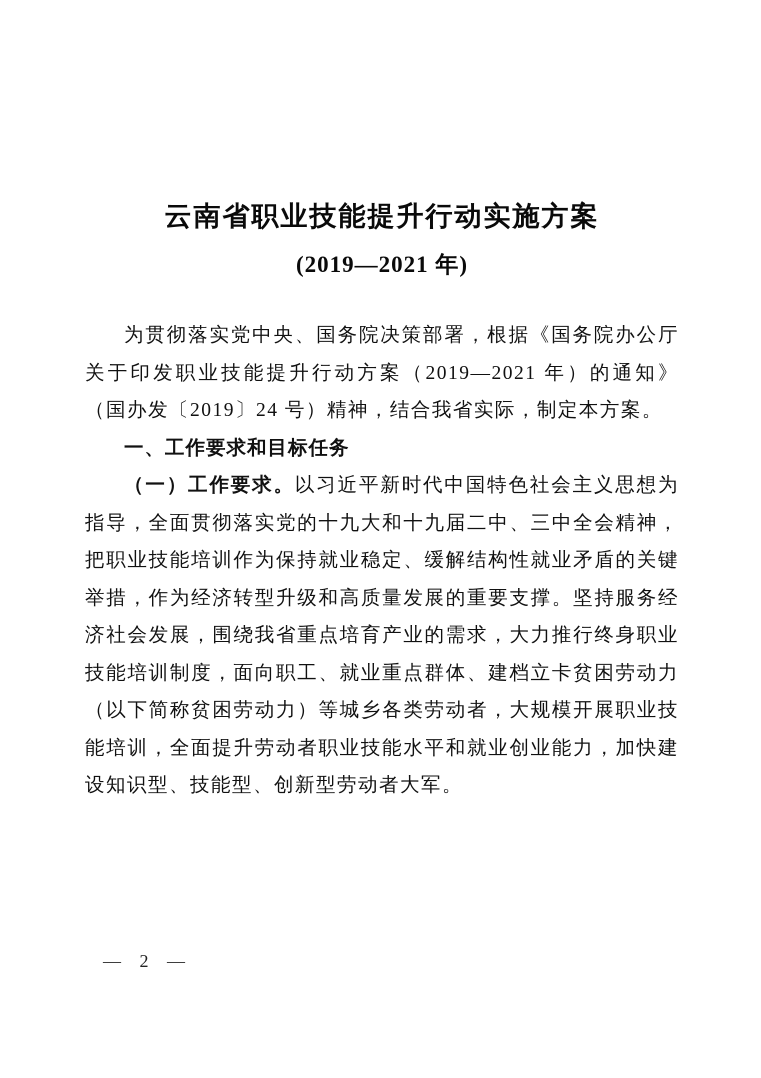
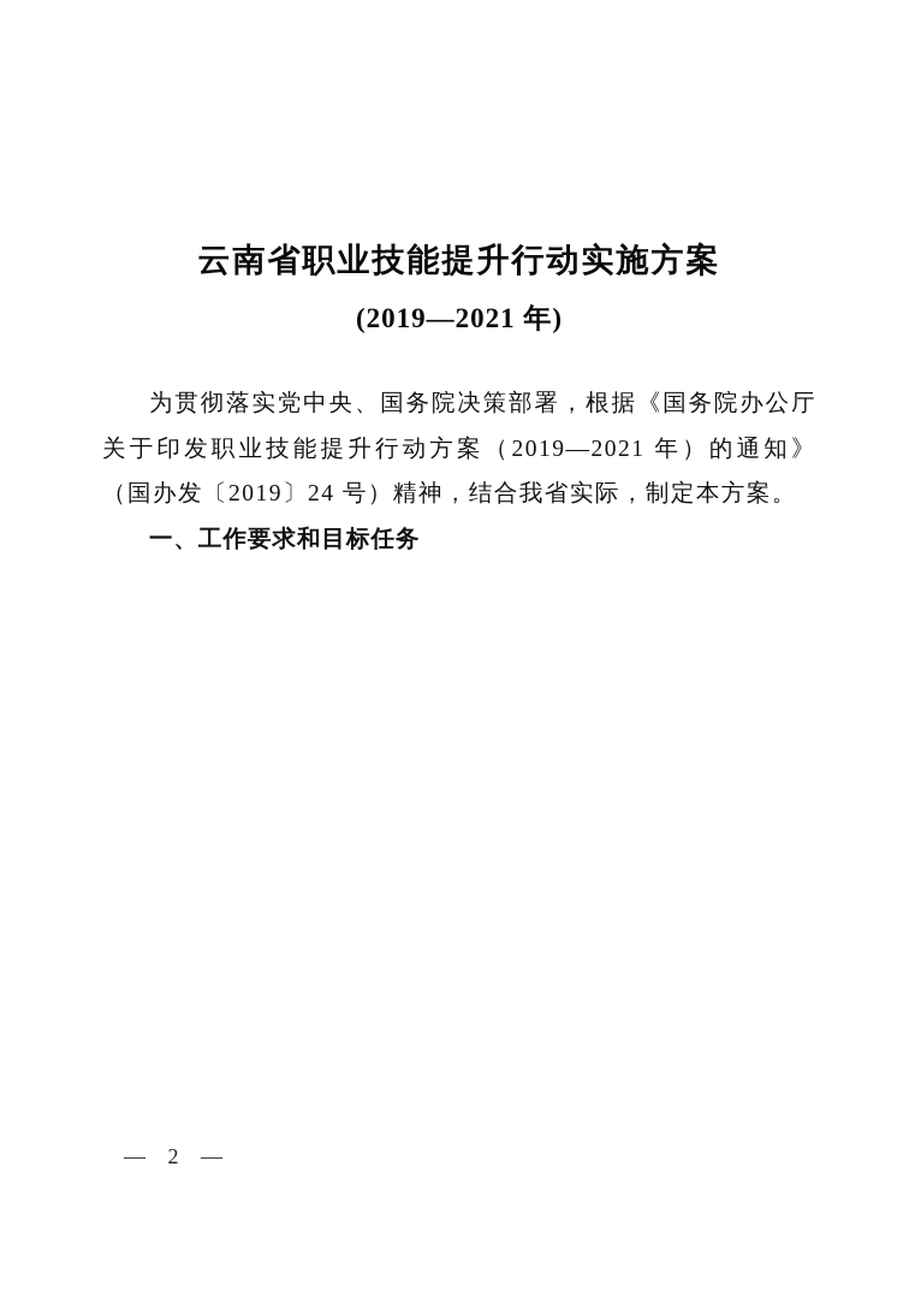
  云南省职业技能提升行动实施方案
  (2019—2021 年)
  为贯彻落实党中央、国务院决策部署，根据《国务院办公厅关于印发职业技能提升行动方案（2019—2021 年）的通知》（国办发〔2019〕24 号）精神，结合我省实际，制定本方案。
  一、工作要求和目标任务
- （一）工作要求。以习近平新时代中国特色社会主义思想为指导，全面贯彻落实党的十九大和十九届二中、三中全会精神，把职业技能培训作为保持就业稳定、缓解结构性就业矛盾的关键举措，作为经济转型升级和高质量发展的重要支撑。坚持服务经济社会发展，围绕我省重点培育产业的需求，大力推行终身职业技能培训制度，面向职工、就业重点群体、建档立卡贫困劳动力（以下简称贫困劳动力）等城乡各类劳动者，大规模开展职业技能培训，全面提升劳动者职业技能水平和就业创业能力，加快建设知识型、技能型、创新型劳动者大军。
  — 2 —
